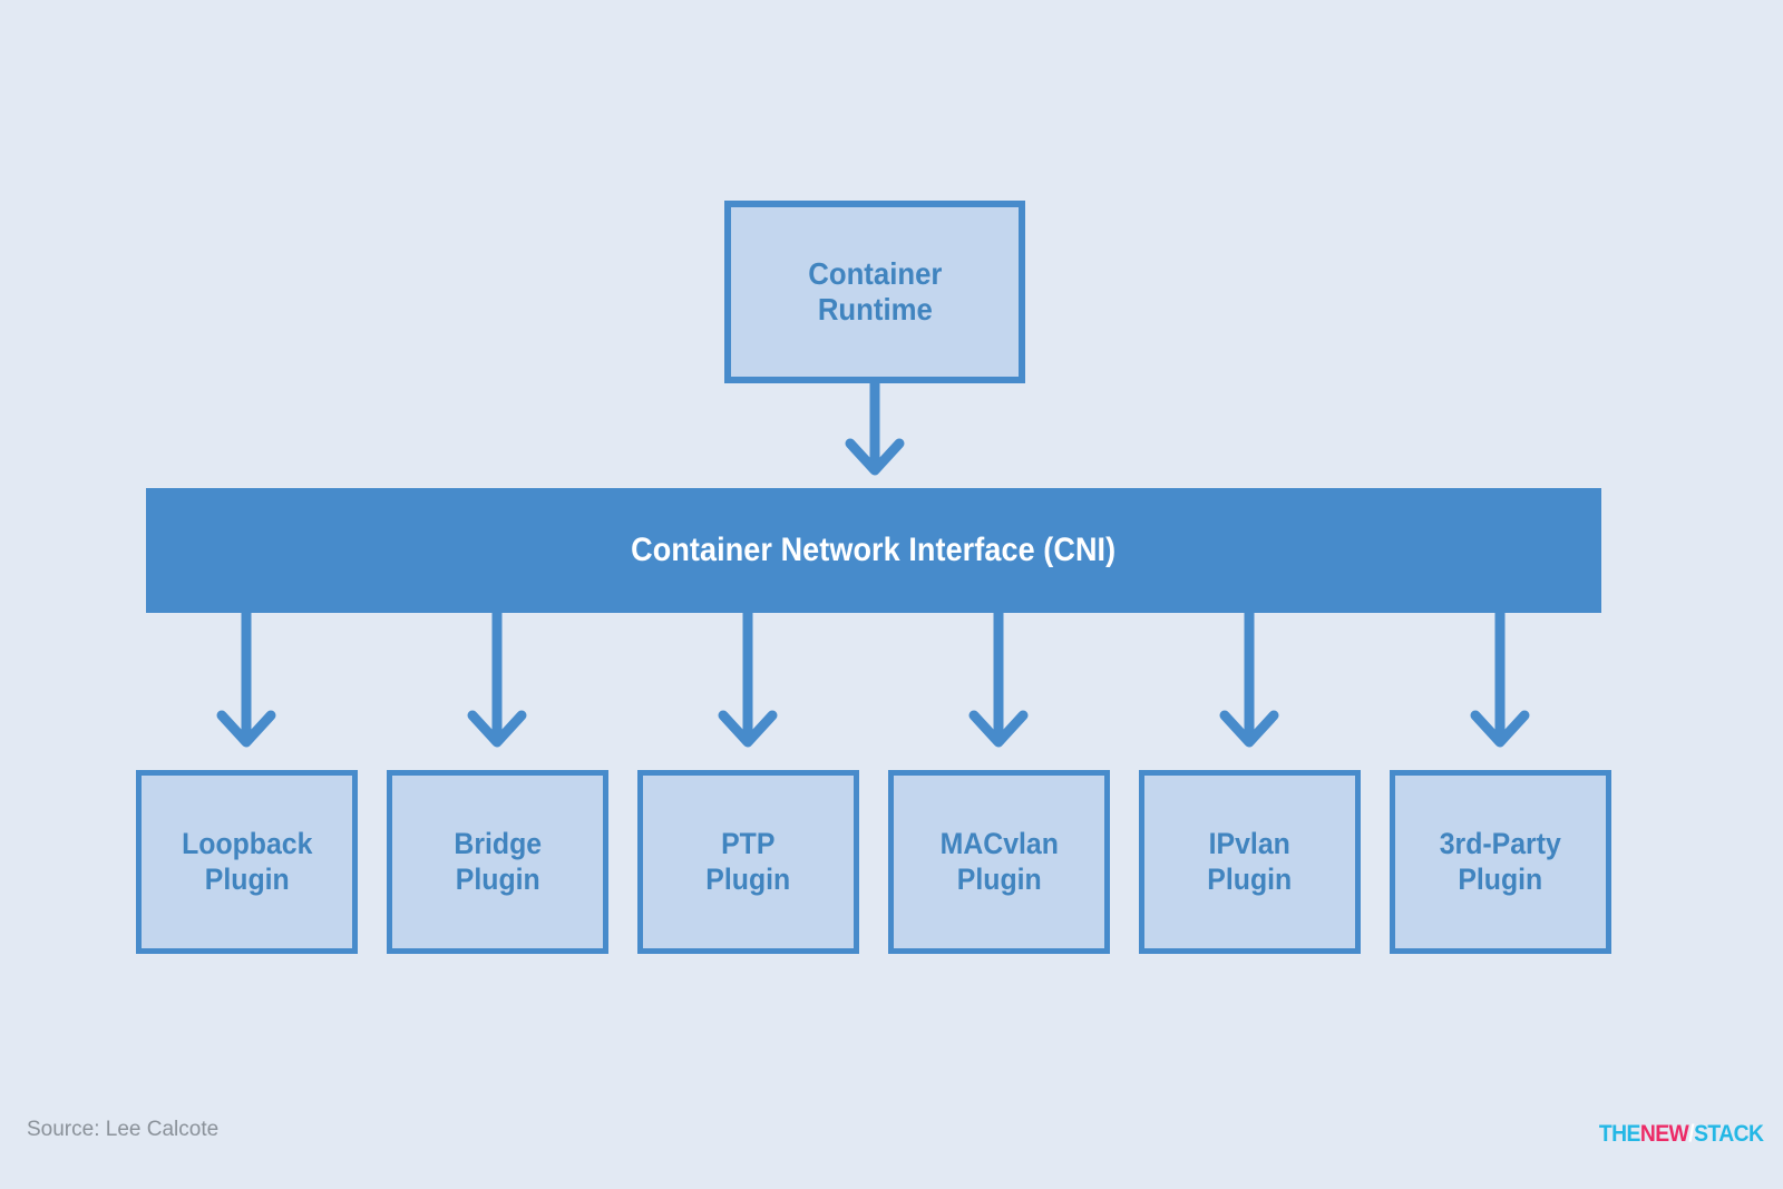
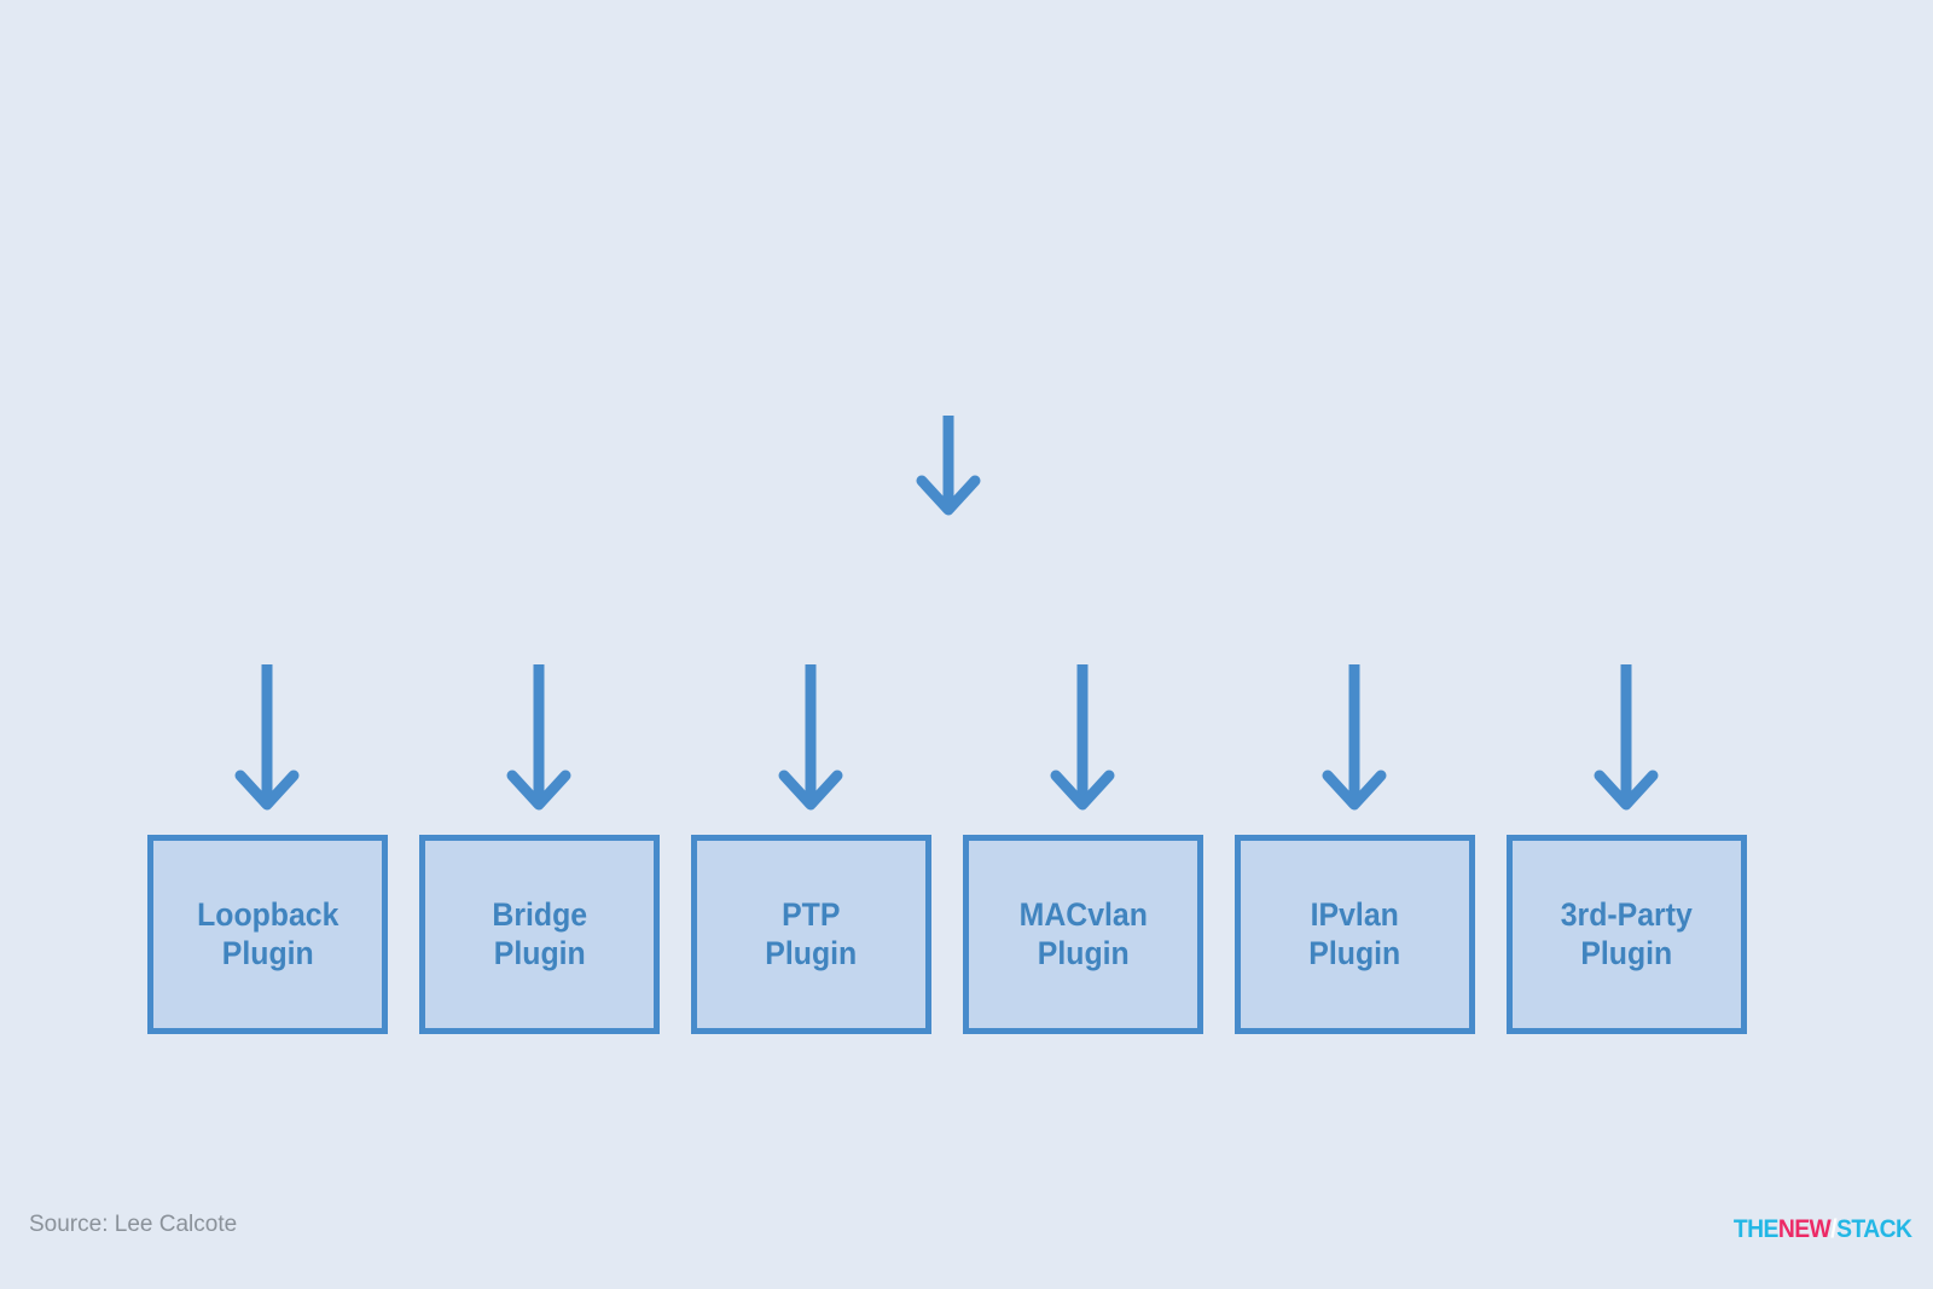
- Container
- Runtime
- Container Network Interface (CNI)
  Loopback
  Plugin
  Bridge
  Plugin
  PTP
  Plugin
  MACvlan
  Plugin
  IPvlan
  Plugin
  3rd-Party
  Plugin
  Source: Lee Calcote
  THENEW/STACK
